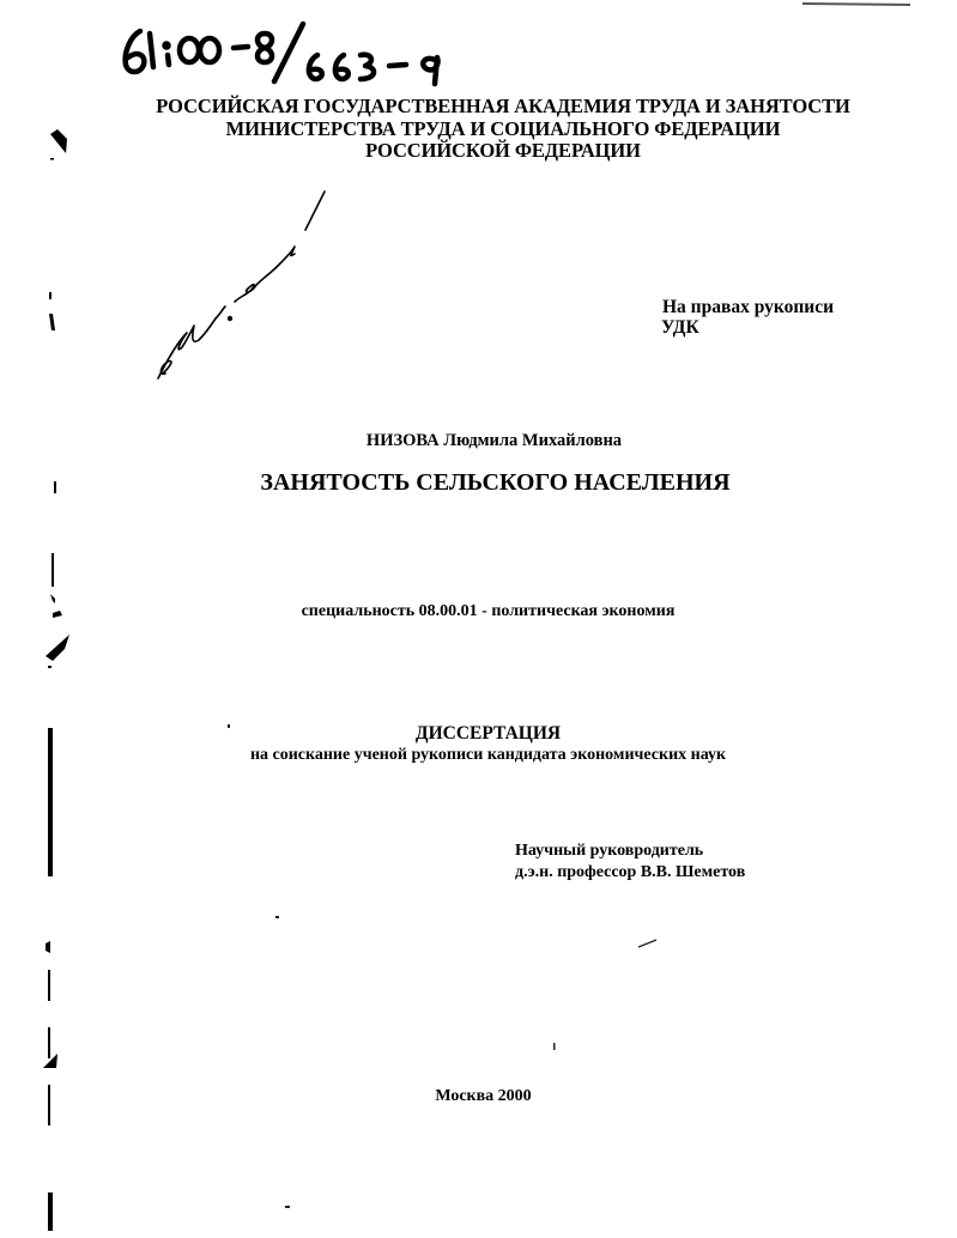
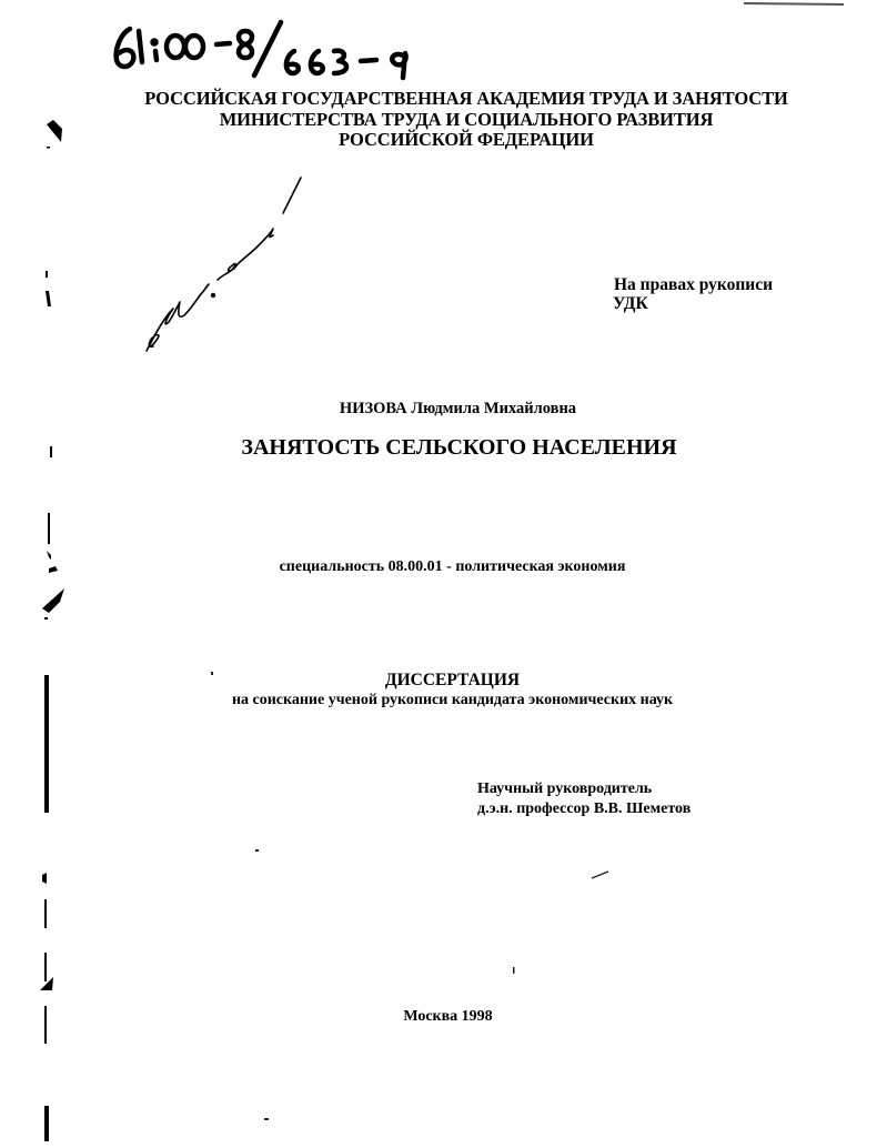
  РОССИЙСКАЯ ГОСУДАРСТВЕННАЯ АКАДЕМИЯ ТРУДА И ЗАНЯТОСТИ
- МИНИСТЕРСТВА ТРУДА И СОЦИАЛЬНОГО ФЕДЕРАЦИИ
+ МИНИСТЕРСТВА ТРУДА И СОЦИАЛЬНОГО РАЗВИТИЯ
  РОССИЙСКОЙ ФЕДЕРАЦИИ
  На правах рукописи
  УДК
  НИЗОВА Людмила Михайловна
  ЗАНЯТОСТЬ СЕЛЬСКОГО НАСЕЛЕНИЯ
  специальность 08.00.01 - политическая экономия
  ДИССЕРТАЦИЯ
  на соискание ученой рукописи кандидата экономических наук
  Научный руковродитель
  д.э.н. профессор В.В. Шеметов
- Москва 2000
+ Москва 1998
